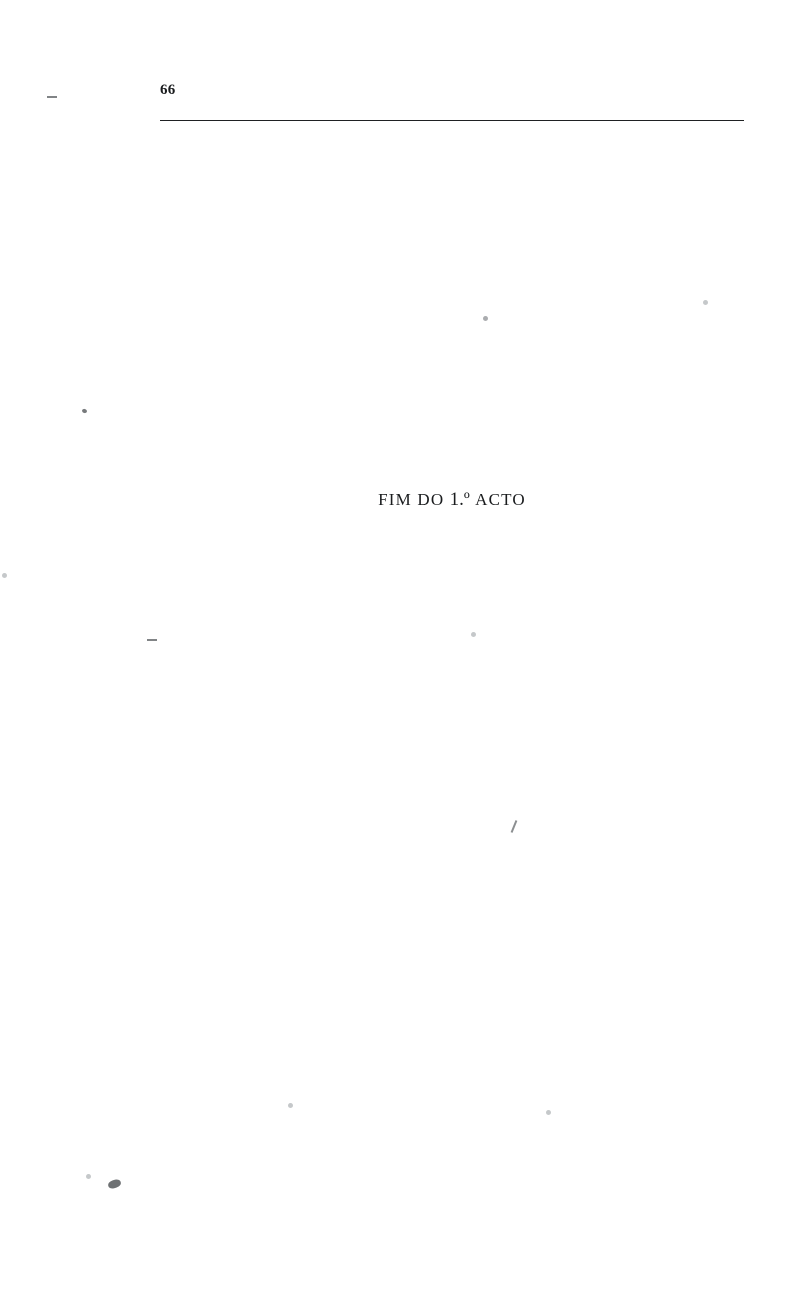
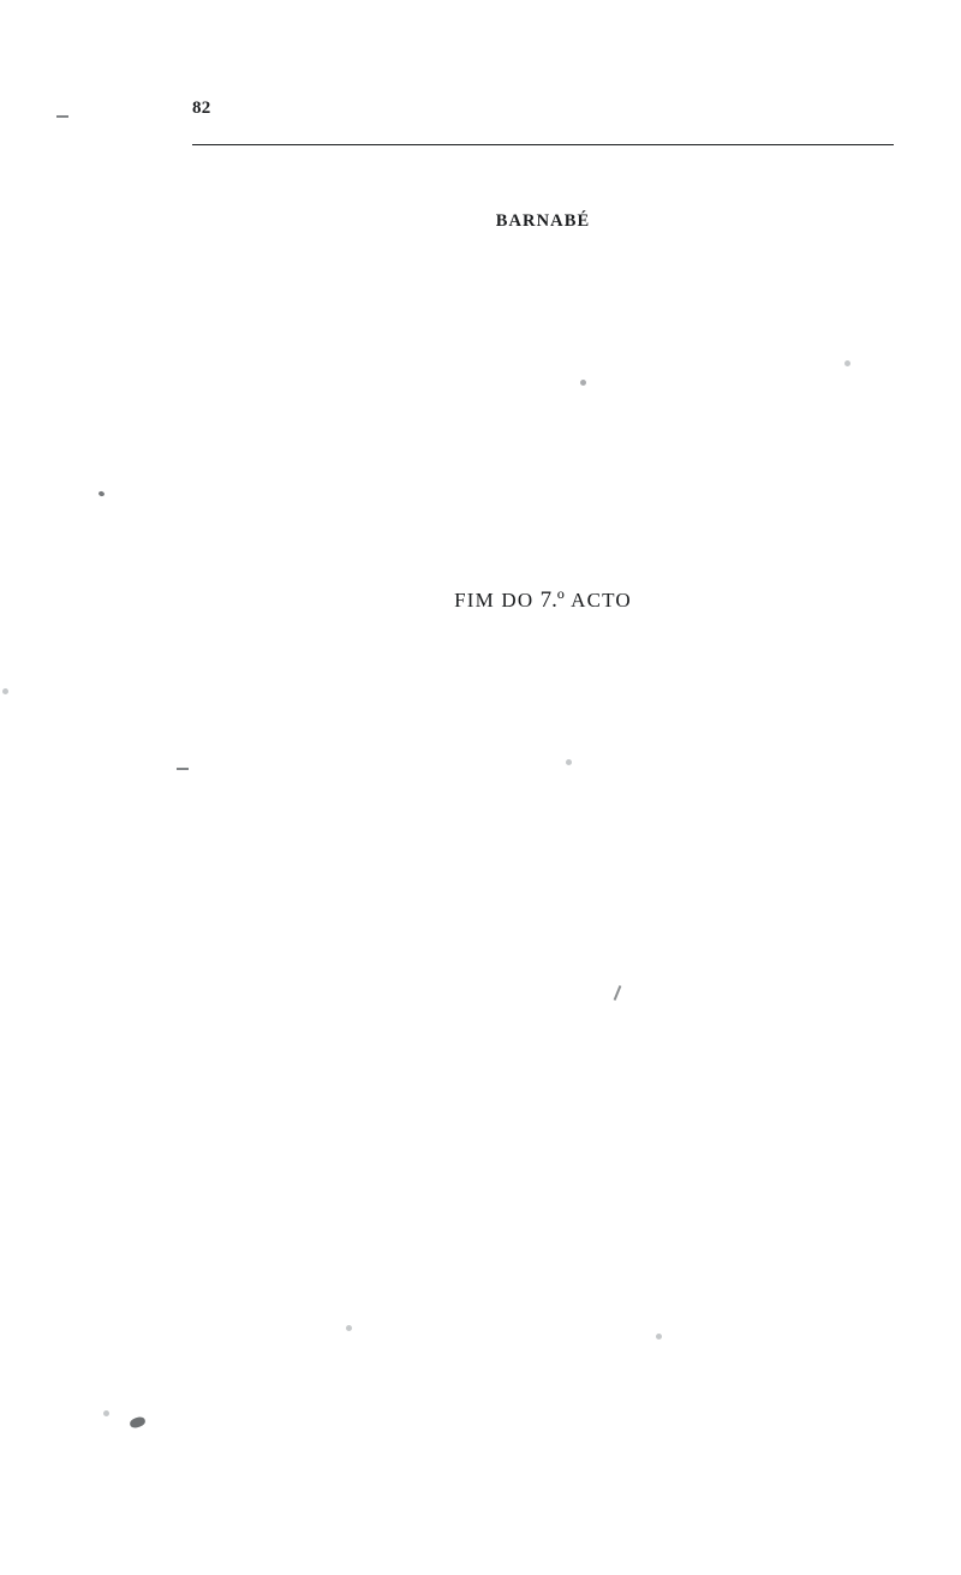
- 66
+ 82
+ BARNABÉ
- FIM DO 1.º ACTO
+ FIM DO 7.º ACTO
